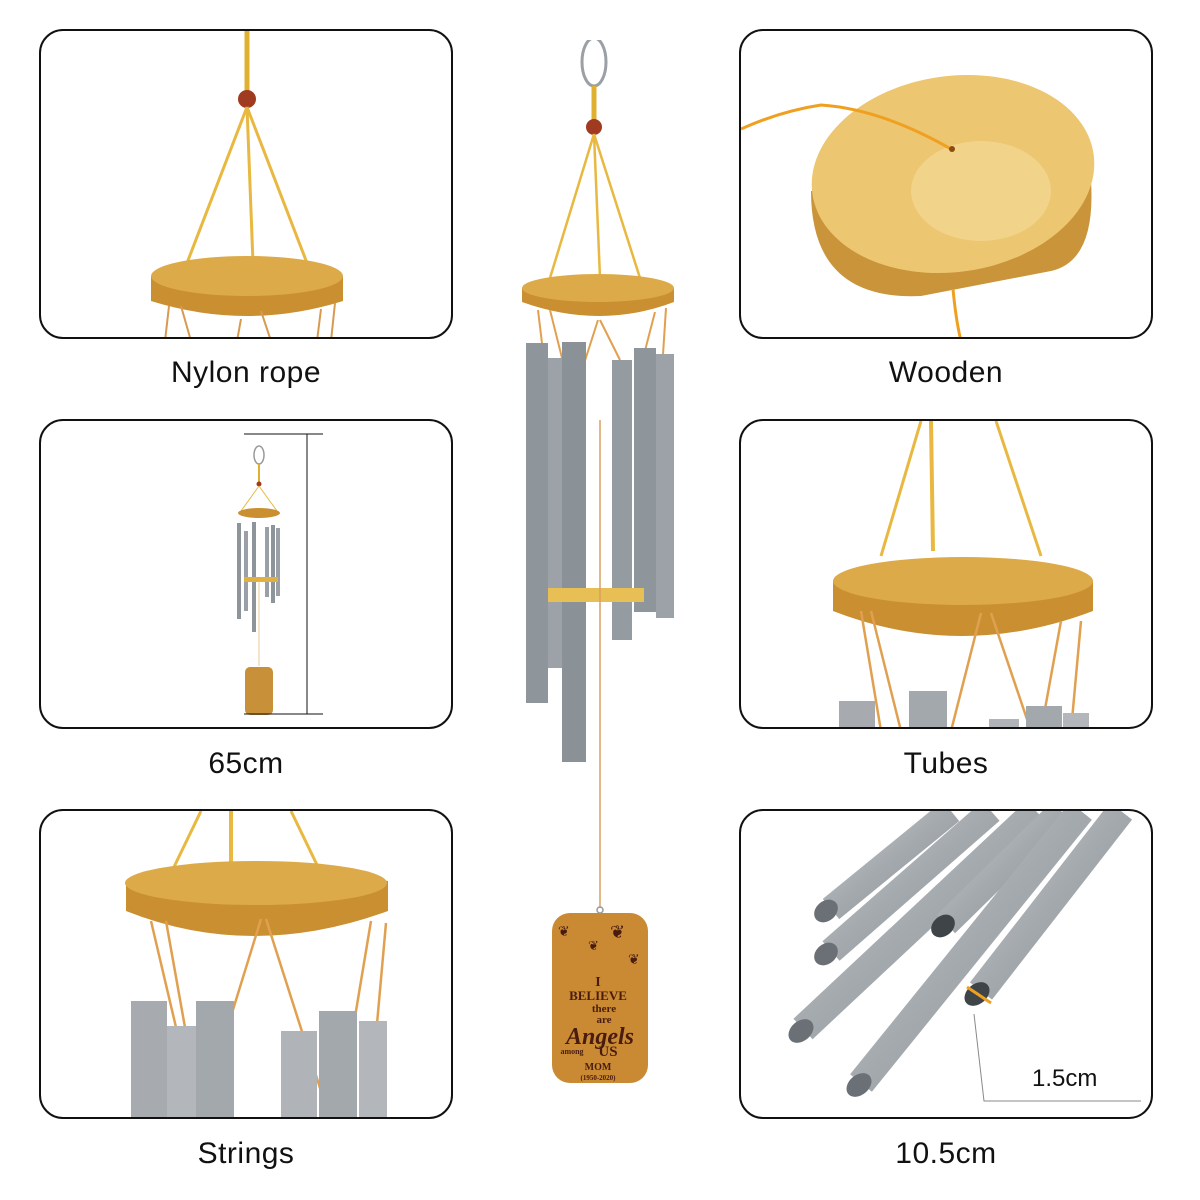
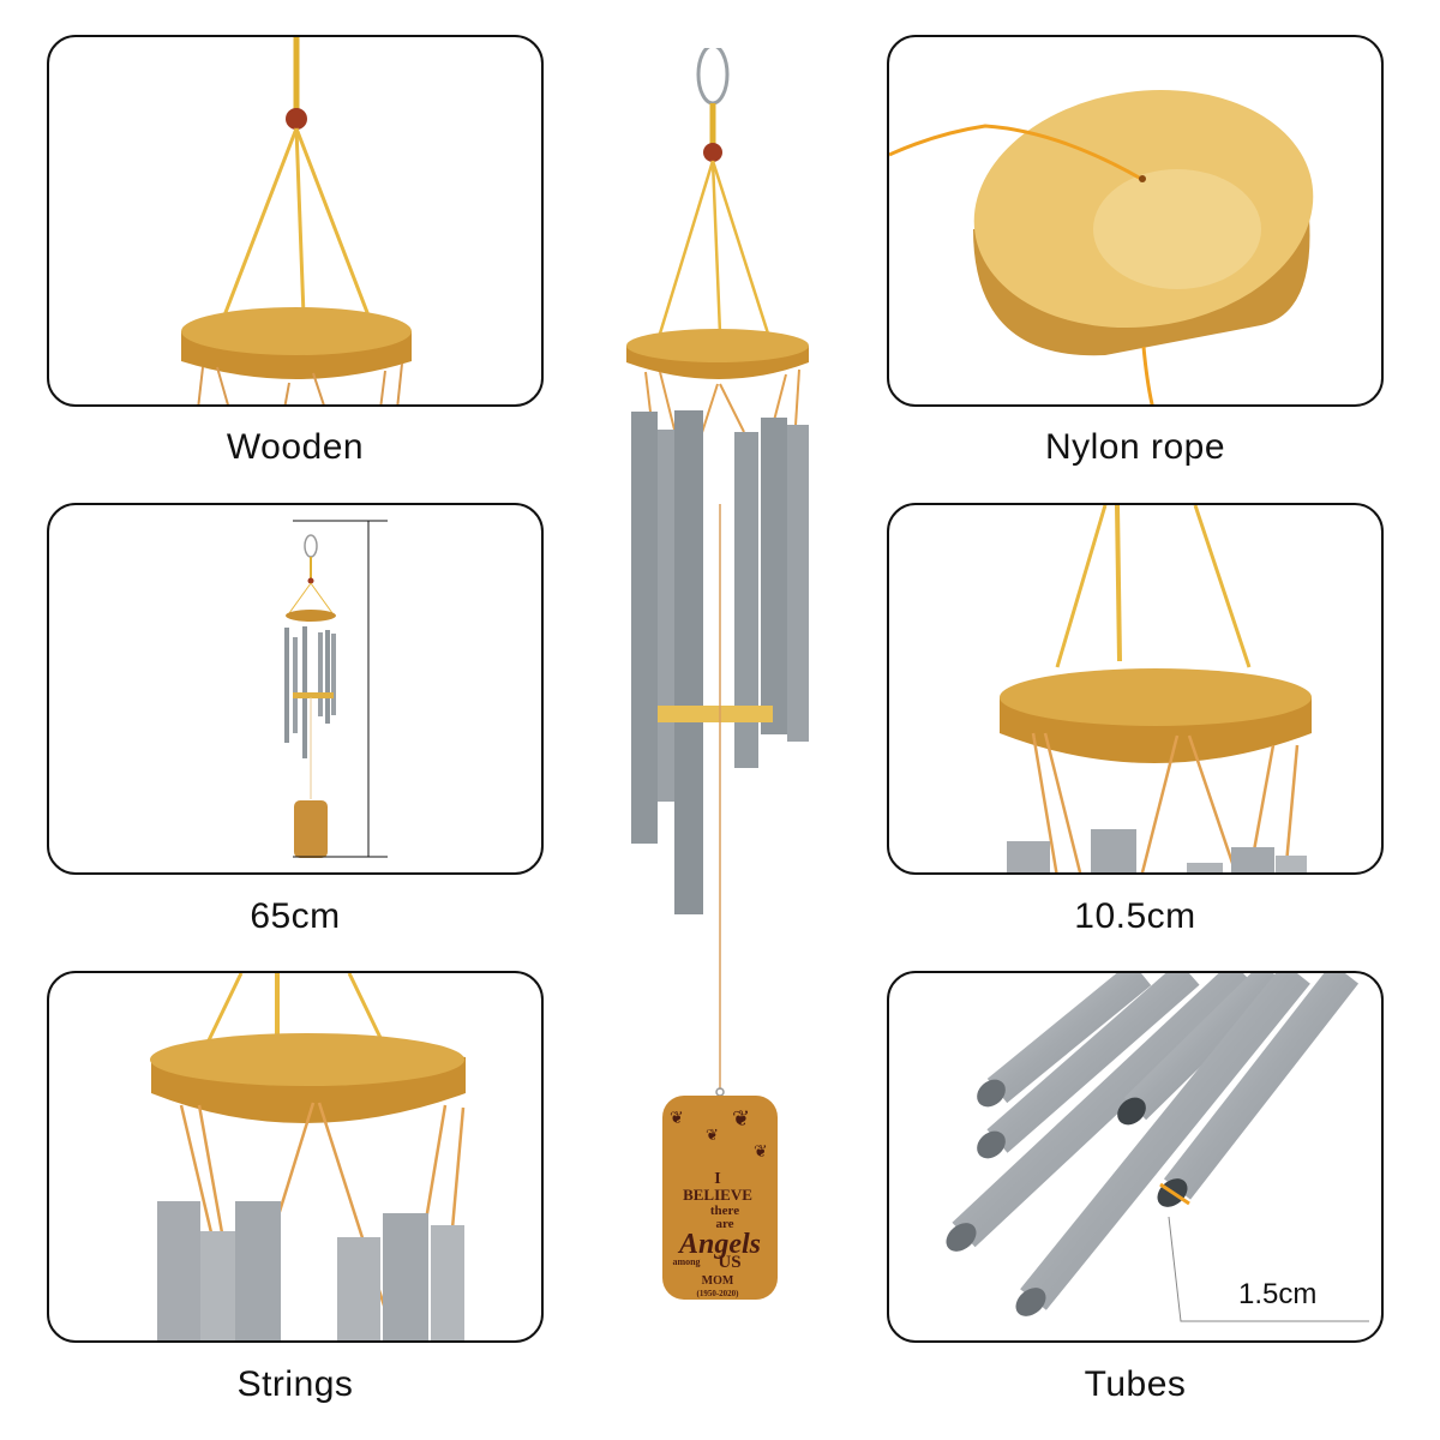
- Nylon rope
+ Wooden
  65cm
  Strings
- Wooden
+ Nylon rope
- Tubes
+ 10.5cm
  1.5cm
- 10.5cm
+ Tubes
  ❦
  ❦
  ❦
  ❦
  I
  BELIEVE
  there
  are
  Angels
  among
  US
  MOM
  (1950-2020)
